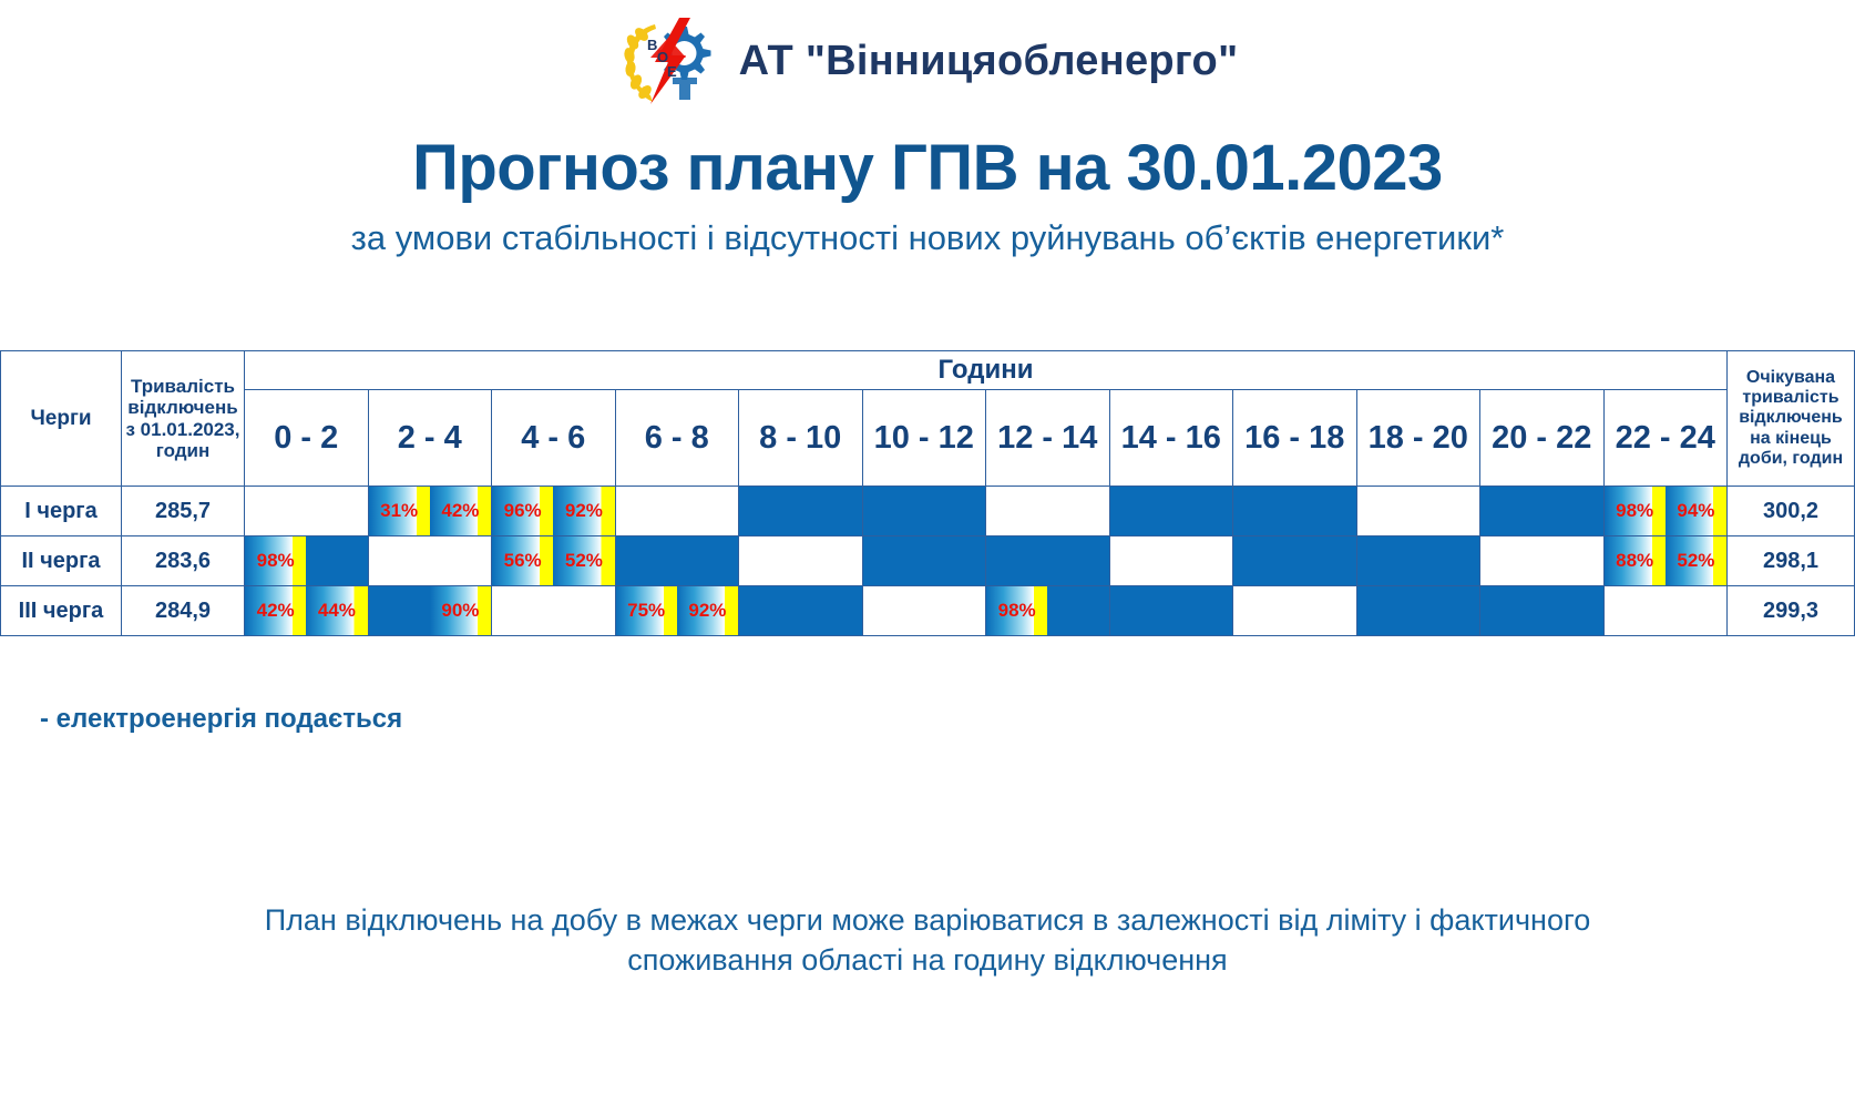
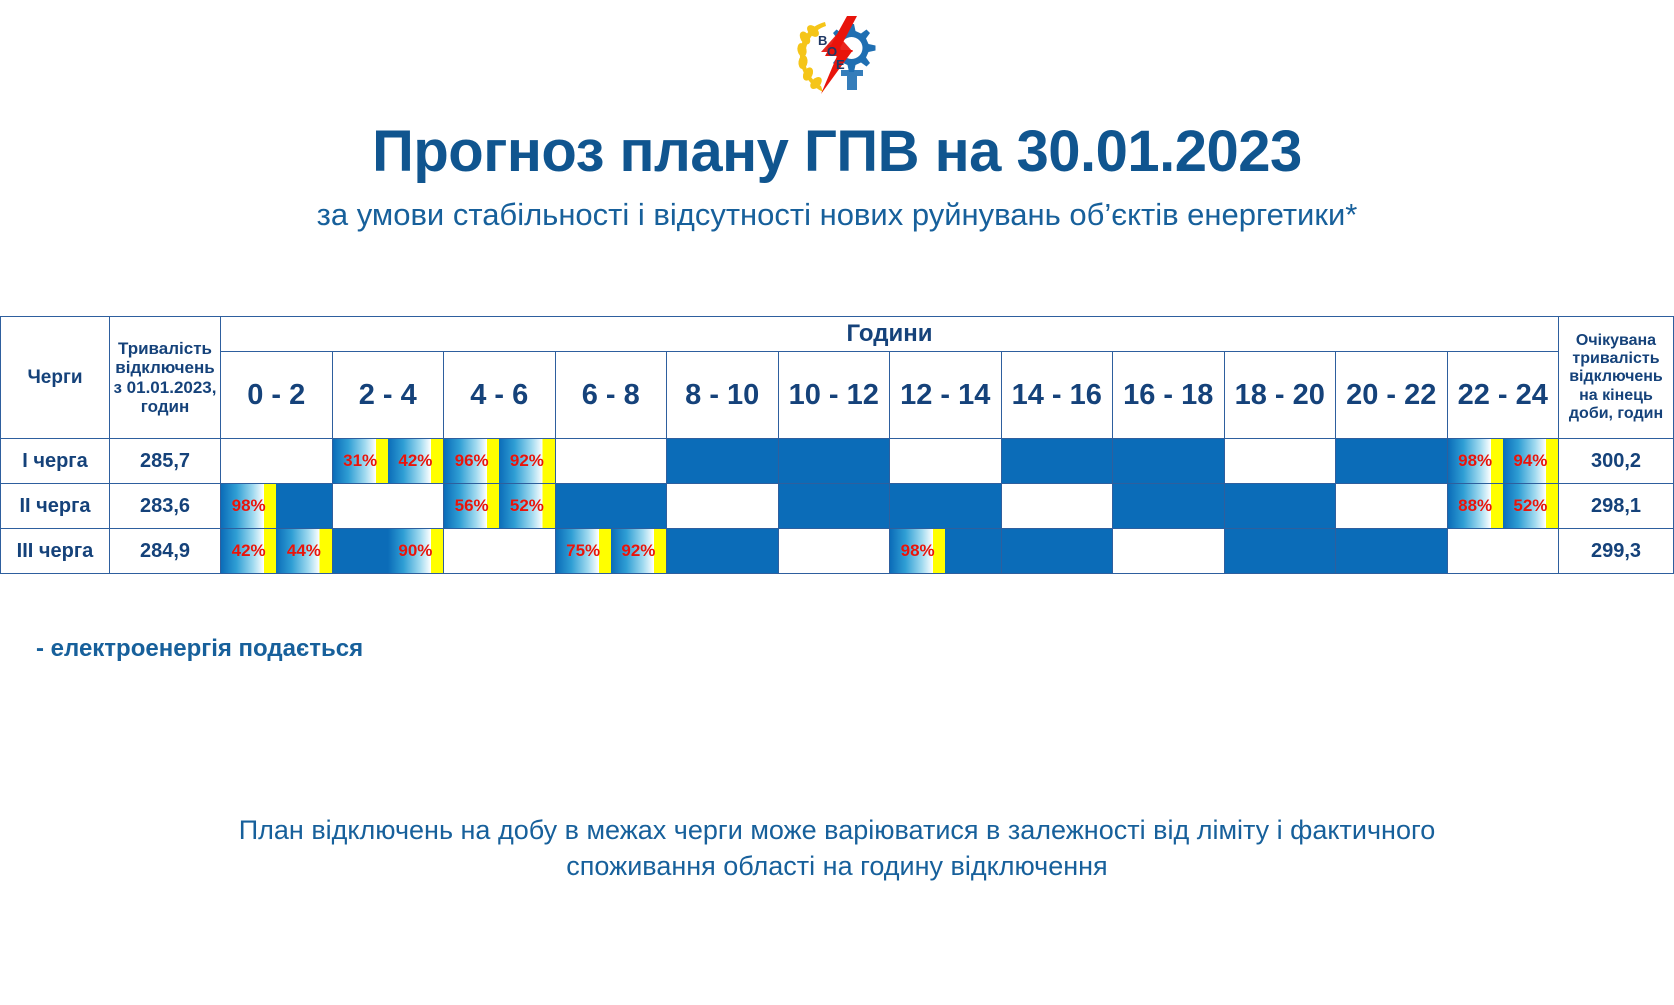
  В
  О
  Е
- АТ "Вінницяобленерго"
  Прогноз плану ГПВ на 30.01.2023
  за умови стабільності і відсутності нових руйнувань об’єктів енергетики*
  Черги	Тривалість відключень з 01.01.2023, годин	Години	Очікувана тривалість відключень на кінець доби, годин
  0 - 2	2 - 4	4 - 6	6 - 8	8 - 10	10 - 12	12 - 14	14 - 16	16 - 18	18 - 20	20 - 22	22 - 24
  I черга	285,7		31% 42%	96% 92%									98% 94%	300,2
  II черга	283,6	98%		56% 52%									88% 52%	298,1
  III черга	284,9	42% 44%	90%		75% 92%			98%						299,3
  - електроенергія подається
  План відключень на добу в межах черги може варіюватися в залежності від ліміту і фактичного
  споживання області на годину відключення
